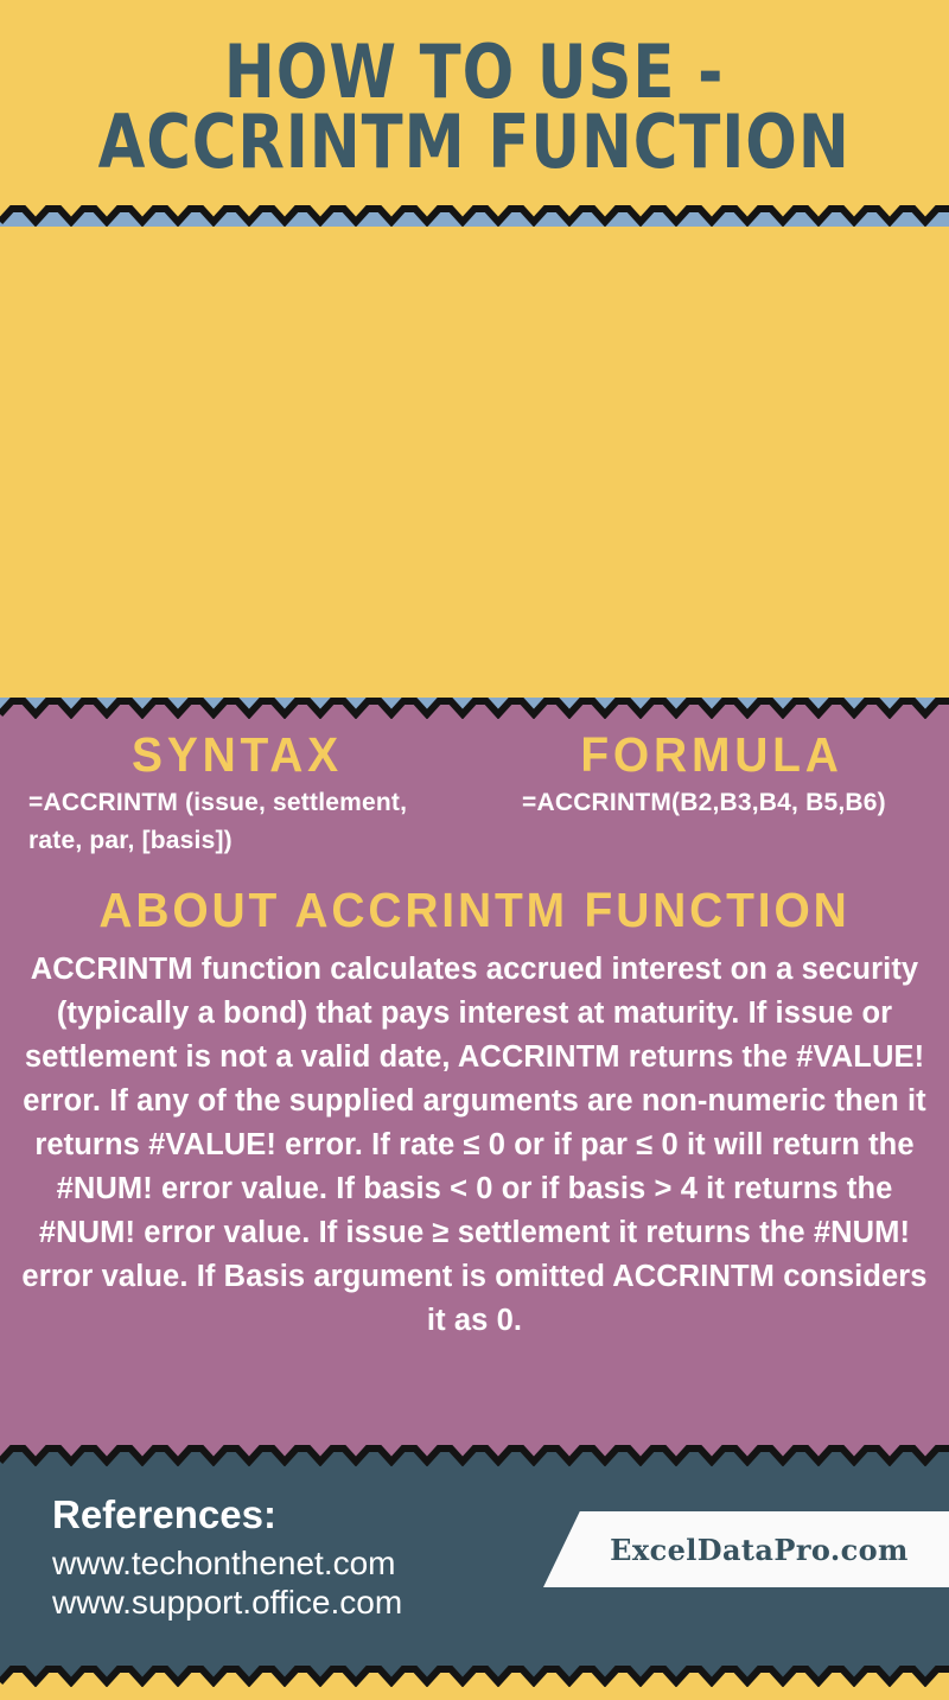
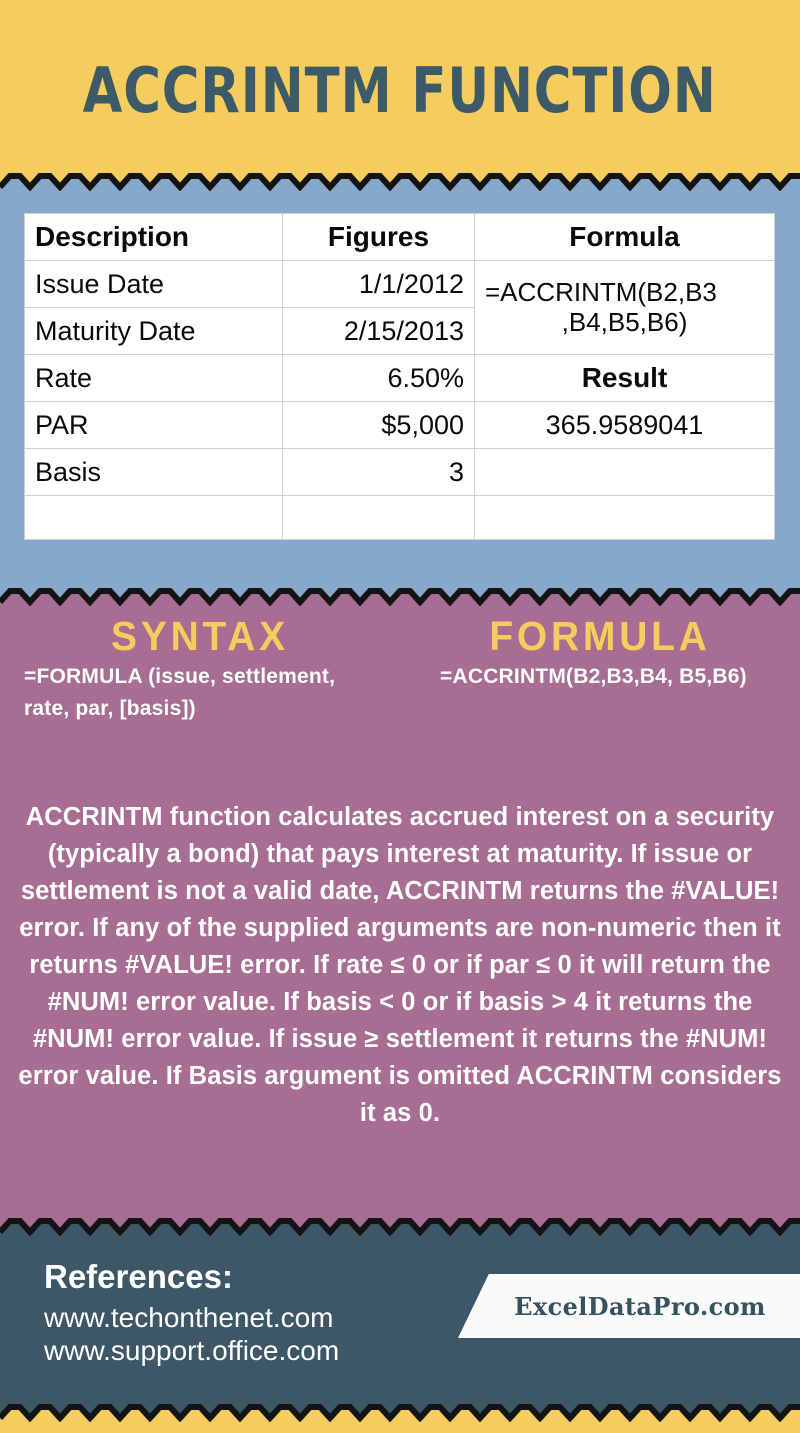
- HOW TO USE -
  ACCRINTM FUNCTION
+ Description	Figures	Formula
+ Issue Date	1/1/2012	=ACCRINTM(B2,B3 ,B4,B5,B6)
+ Maturity Date	2/15/2013
+ Rate	6.50%	Result
+ PAR	$5,000	365.9589041
+ Basis	3
  SYNTAX
- =ACCRINTM (issue, settlement, rate, par, [basis])
+ =FORMULA (issue, settlement, rate, par, [basis])
  FORMULA
  =ACCRINTM(B2,B3,B4, B5,B6)
- ABOUT ACCRINTM FUNCTION
  ACCRINTM function calculates accrued interest on a security (typically a bond) that pays interest at maturity. If issue or settlement is not a valid date, ACCRINTM returns the #VALUE! error. If any of the supplied arguments are non-numeric then it returns #VALUE! error. If rate ≤ 0 or if par ≤ 0 it will return the #NUM! error value. If basis < 0 or if basis > 4 it returns the #NUM! error value. If issue ≥ settlement it returns the #NUM! error value. If Basis argument is omitted ACCRINTM considers it as 0.
  References:
  www.techonthenet.com
  www.support.office.com
  ExcelDataPro.com
